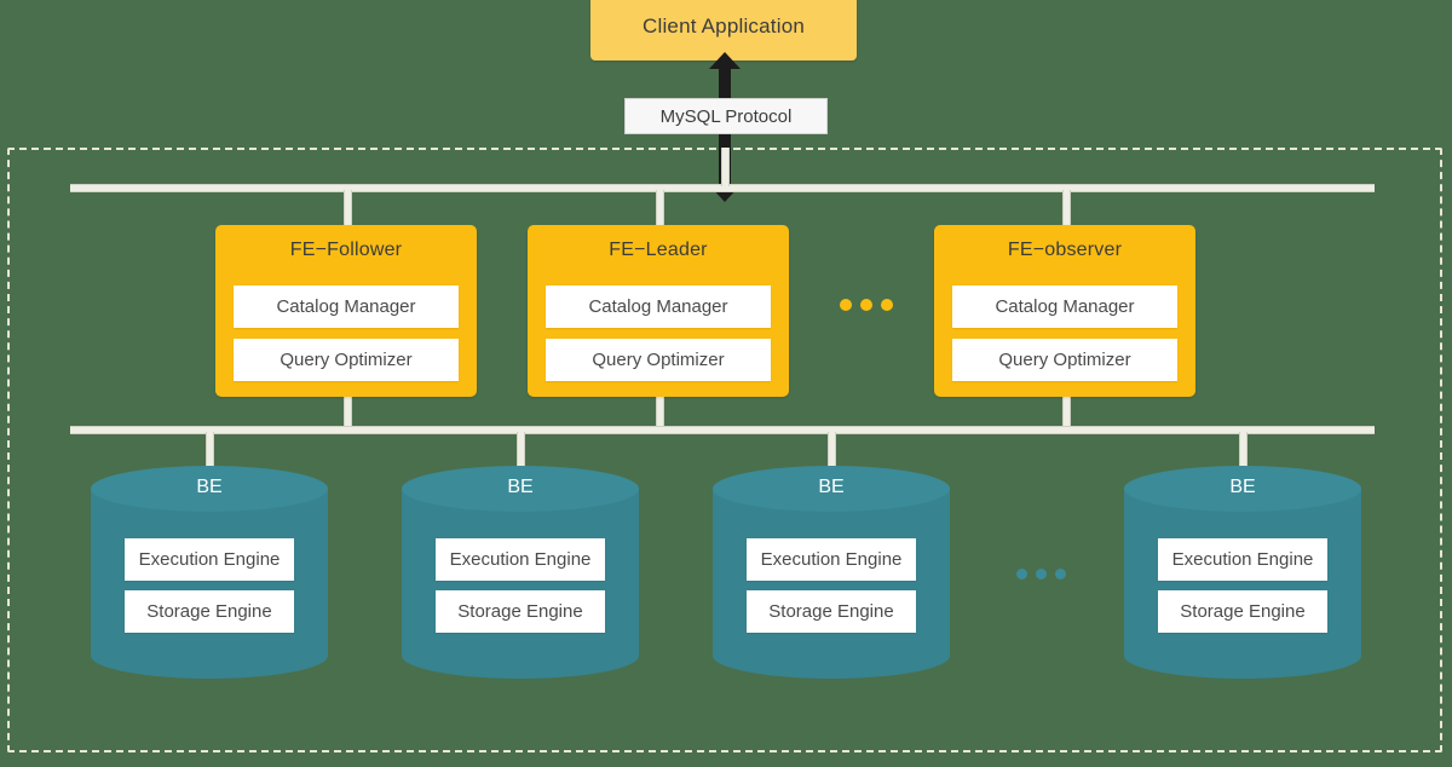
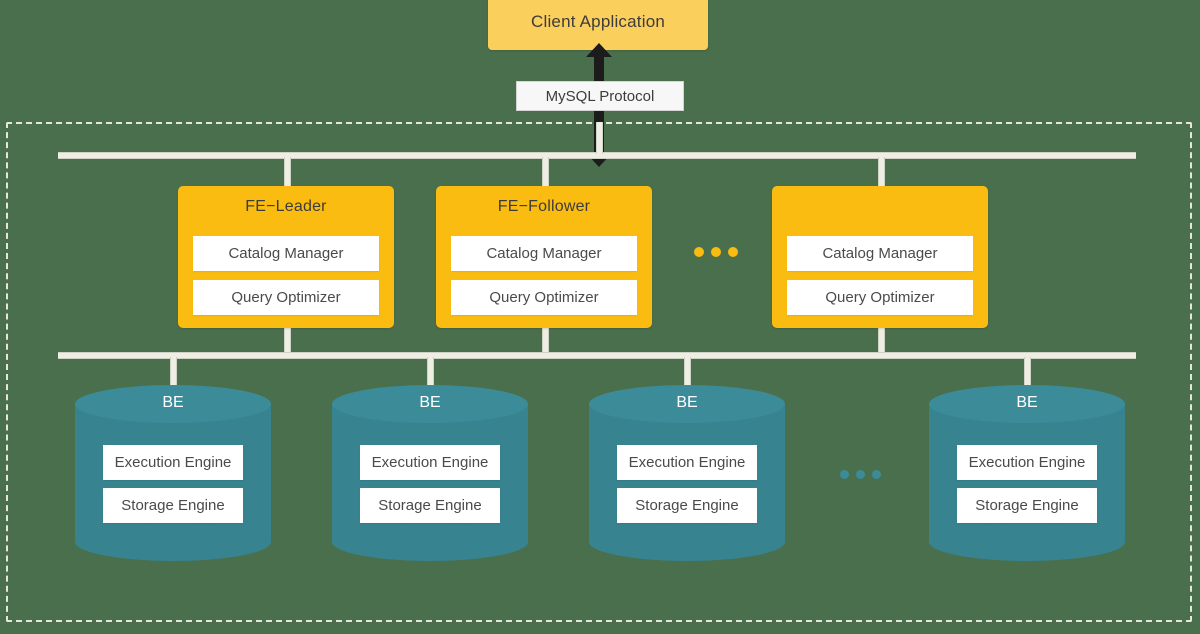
  Client Application
  MySQL Protocol
- FE−Follower
+ FE−Leader
  Catalog Manager
  Query Optimizer
- FE−Leader
+ FE−Follower
  Catalog Manager
  Query Optimizer
- FE−observer
  Catalog Manager
  Query Optimizer
  BE
  Execution Engine
  Storage Engine
  BE
  Execution Engine
  Storage Engine
  BE
  Execution Engine
  Storage Engine
  BE
  Execution Engine
  Storage Engine
